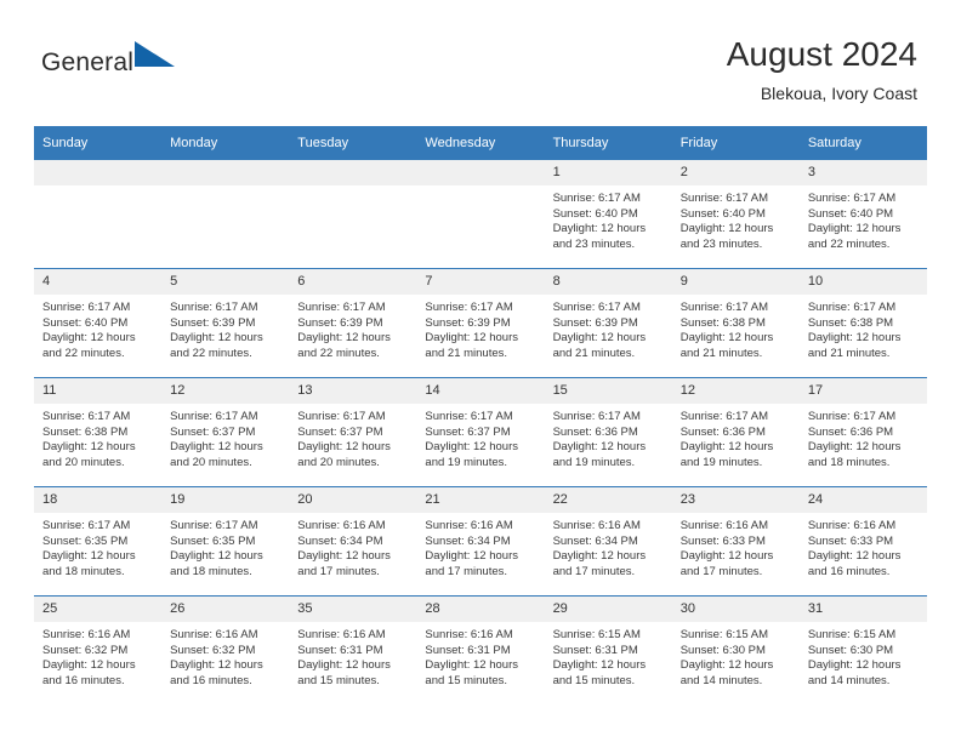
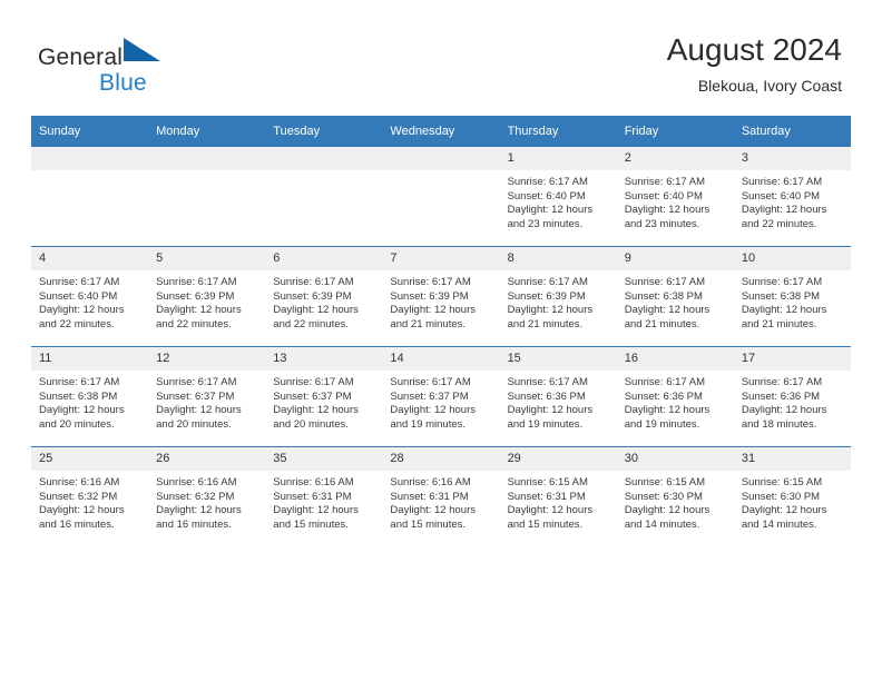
  General
+ Blue
  August 2024
  Blekoua, Ivory Coast
  Sunday	Monday	Tuesday	Wednesday	Thursday	Friday	Saturday
  				1 Sunrise: 6:17 AM Sunset: 6:40 PM Daylight: 12 hours and 23 minutes.	2 Sunrise: 6:17 AM Sunset: 6:40 PM Daylight: 12 hours and 23 minutes.	3 Sunrise: 6:17 AM Sunset: 6:40 PM Daylight: 12 hours and 22 minutes.
  4 Sunrise: 6:17 AM Sunset: 6:40 PM Daylight: 12 hours and 22 minutes.	5 Sunrise: 6:17 AM Sunset: 6:39 PM Daylight: 12 hours and 22 minutes.	6 Sunrise: 6:17 AM Sunset: 6:39 PM Daylight: 12 hours and 22 minutes.	7 Sunrise: 6:17 AM Sunset: 6:39 PM Daylight: 12 hours and 21 minutes.	8 Sunrise: 6:17 AM Sunset: 6:39 PM Daylight: 12 hours and 21 minutes.	9 Sunrise: 6:17 AM Sunset: 6:38 PM Daylight: 12 hours and 21 minutes.	10 Sunrise: 6:17 AM Sunset: 6:38 PM Daylight: 12 hours and 21 minutes.
- 11 Sunrise: 6:17 AM Sunset: 6:38 PM Daylight: 12 hours and 20 minutes.	12 Sunrise: 6:17 AM Sunset: 6:37 PM Daylight: 12 hours and 20 minutes.	13 Sunrise: 6:17 AM Sunset: 6:37 PM Daylight: 12 hours and 20 minutes.	14 Sunrise: 6:17 AM Sunset: 6:37 PM Daylight: 12 hours and 19 minutes.	15 Sunrise: 6:17 AM Sunset: 6:36 PM Daylight: 12 hours and 19 minutes.	12 Sunrise: 6:17 AM Sunset: 6:36 PM Daylight: 12 hours and 19 minutes.	17 Sunrise: 6:17 AM Sunset: 6:36 PM Daylight: 12 hours and 18 minutes.
+ 11 Sunrise: 6:17 AM Sunset: 6:38 PM Daylight: 12 hours and 20 minutes.	12 Sunrise: 6:17 AM Sunset: 6:37 PM Daylight: 12 hours and 20 minutes.	13 Sunrise: 6:17 AM Sunset: 6:37 PM Daylight: 12 hours and 20 minutes.	14 Sunrise: 6:17 AM Sunset: 6:37 PM Daylight: 12 hours and 19 minutes.	15 Sunrise: 6:17 AM Sunset: 6:36 PM Daylight: 12 hours and 19 minutes.	16 Sunrise: 6:17 AM Sunset: 6:36 PM Daylight: 12 hours and 19 minutes.	17 Sunrise: 6:17 AM Sunset: 6:36 PM Daylight: 12 hours and 18 minutes.
- 18 Sunrise: 6:17 AM Sunset: 6:35 PM Daylight: 12 hours and 18 minutes.	19 Sunrise: 6:17 AM Sunset: 6:35 PM Daylight: 12 hours and 18 minutes.	20 Sunrise: 6:16 AM Sunset: 6:34 PM Daylight: 12 hours and 17 minutes.	21 Sunrise: 6:16 AM Sunset: 6:34 PM Daylight: 12 hours and 17 minutes.	22 Sunrise: 6:16 AM Sunset: 6:34 PM Daylight: 12 hours and 17 minutes.	23 Sunrise: 6:16 AM Sunset: 6:33 PM Daylight: 12 hours and 17 minutes.	24 Sunrise: 6:16 AM Sunset: 6:33 PM Daylight: 12 hours and 16 minutes.
  25 Sunrise: 6:16 AM Sunset: 6:32 PM Daylight: 12 hours and 16 minutes.	26 Sunrise: 6:16 AM Sunset: 6:32 PM Daylight: 12 hours and 16 minutes.	35 Sunrise: 6:16 AM Sunset: 6:31 PM Daylight: 12 hours and 15 minutes.	28 Sunrise: 6:16 AM Sunset: 6:31 PM Daylight: 12 hours and 15 minutes.	29 Sunrise: 6:15 AM Sunset: 6:31 PM Daylight: 12 hours and 15 minutes.	30 Sunrise: 6:15 AM Sunset: 6:30 PM Daylight: 12 hours and 14 minutes.	31 Sunrise: 6:15 AM Sunset: 6:30 PM Daylight: 12 hours and 14 minutes.
